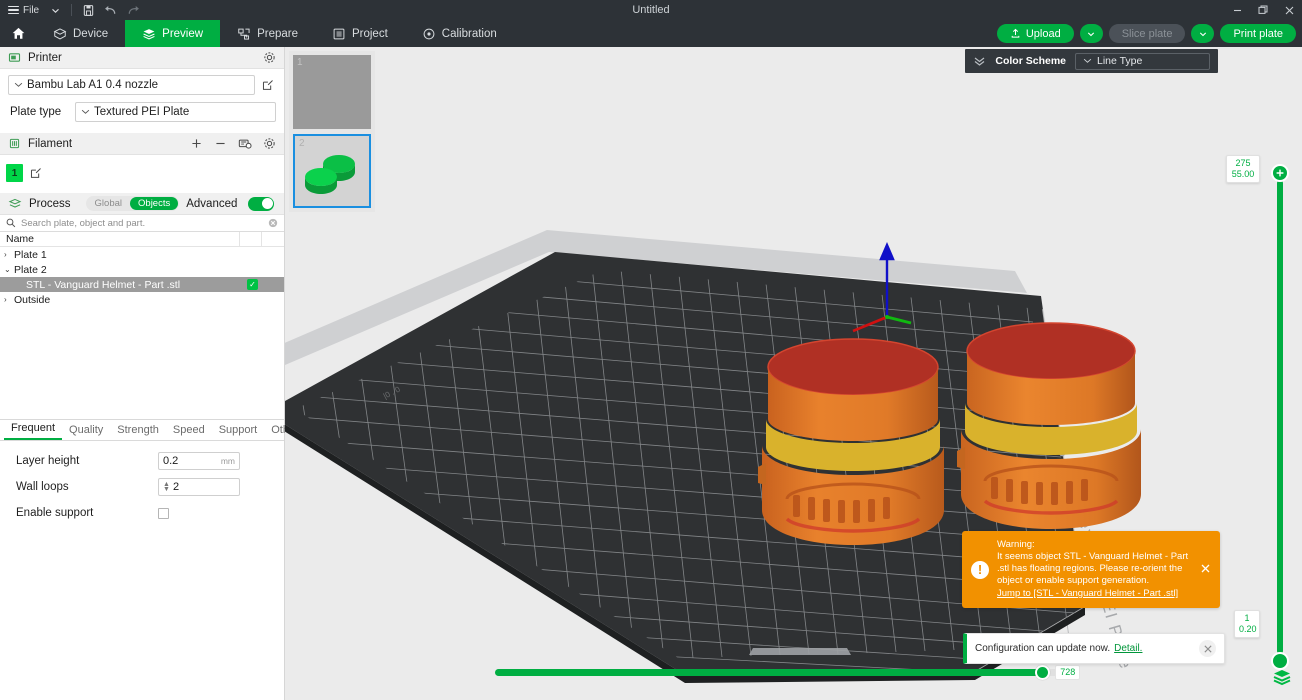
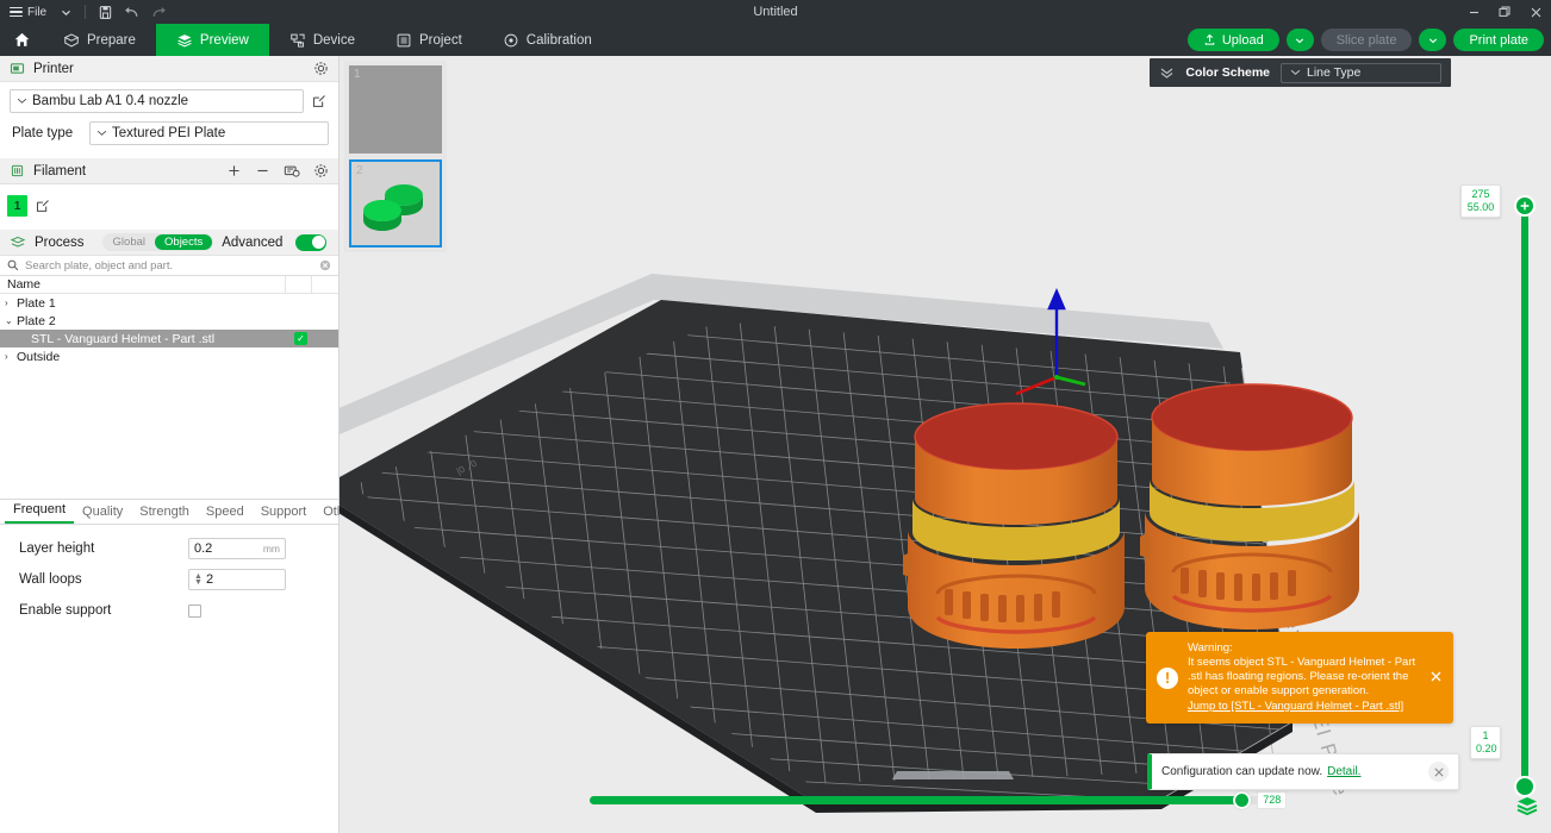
  File
  Untitled
- Device
+ Prepare
  Preview
- Prepare
+ Device
  Project
  Calibration
  Upload
  Slice plate
  Print plate
  Printer
  Bambu Lab A1 0.4 nozzle
  Plate type
  Textured PEI Plate
  Filament
  1
  Process
  Global
  Objects
  Advanced
  Search plate, object and part.
  Name
  ›
  Plate 1
  ⌄
  Plate 2
  STL - Vanguard Helmet - Part .stl
  ✓
  ›
  Outside
  Frequent
  Quality
  Strength
  Speed
  Support
  Layer height
  0.2
  mm
  Wall loops
  2
  Enable support
  1
  2
  Color Scheme
  Line Type
  275
  55.00
  1
  0.20
  728
  !
  Warning:
  It seems object STL - Vanguard Helmet - Part
  .stl has floating regions. Please re-orient the
  object or enable support generation.
  Jump to [STL - Vanguard Helmet - Part .stl]
  Configuration can update now.
  Detail.
